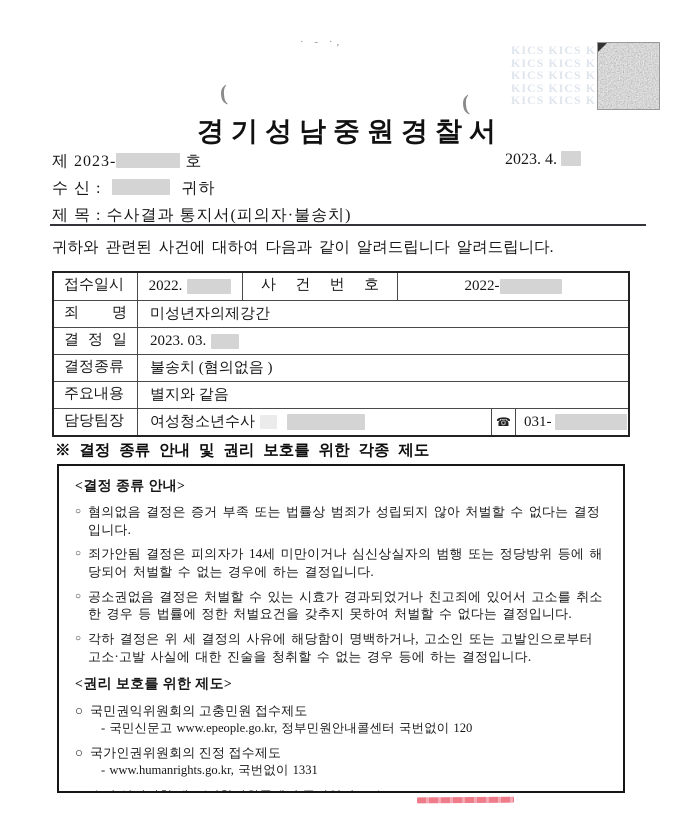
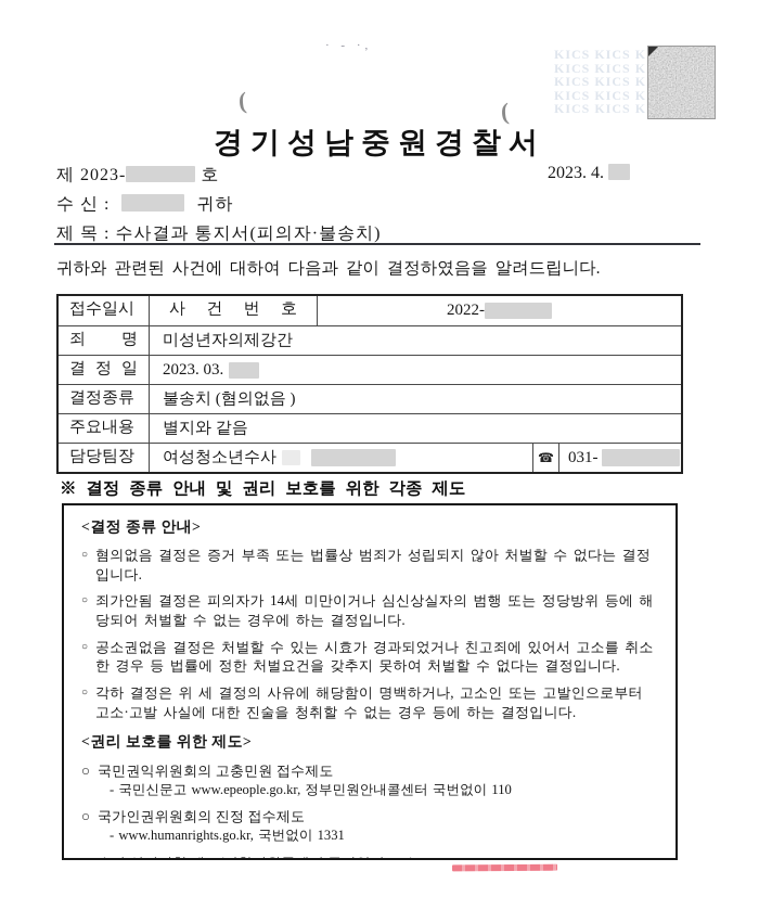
  KICS KICS K
  KICS KICS K
  KICS KICS K
  KICS KICS K
  KICS KICS K
  · - ·,
  경기성남중원경찰서
  제 2023- 호
  2023. 4.
  수 신 : 귀하
  제 목 : 수사결과 통지서(피의자·불송치)
- 귀하와 관련된 사건에 대하여 다음과 같이 알려드립니다 알려드립니다.
+ 귀하와 관련된 사건에 대하여 다음과 같이 결정하였음을 알려드립니다.
  접수일시
- 2022.
  사 건 번 호
  2022-
  죄 명
  미성년자의제강간
  결 정 일
  2023. 03.
  결정종류
  불송치 (혐의없음 )
  주요내용
  별지와 같음
  담당팀장
  여성청소년수사
  ☎
  031-
  ※ 결정 종류 안내 및 권리 보호를 위한 각종 제도
  <결정 종류 안내>
  ○
  혐의없음 결정은 증거 부족 또는 법률상 범죄가 성립되지 않아 처벌할 수 없다는 결정입니다.
  ○
  죄가안됨 결정은 피의자가 14세 미만이거나 심신상실자의 범행 또는 정당방위 등에 해당되어 처벌할 수 없는 경우에 하는 결정입니다.
  ○
  공소권없음 결정은 처벌할 수 있는 시효가 경과되었거나 친고죄에 있어서 고소를 취소한 경우 등 법률에 정한 처벌요건을 갖추지 못하여 처벌할 수 없다는 결정입니다.
  ○
  각하 결정은 위 세 결정의 사유에 해당함이 명백하거나, 고소인 또는 고발인으로부터 고소·고발 사실에 대한 진술을 청취할 수 없는 경우 등에 하는 결정입니다.
  <권리 보호를 위한 제도>
  ○
  국민권익위원회의 고충민원 접수제도
- - 국민신문고 www.epeople.go.kr, 정부민원안내콜센터 국번없이 120
+ - 국민신문고 www.epeople.go.kr, 정부민원안내콜센터 국번없이 110
  ○
  국가인권위원회의 진정 접수제도
  - www.humanrights.go.kr, 국번없이 1331
